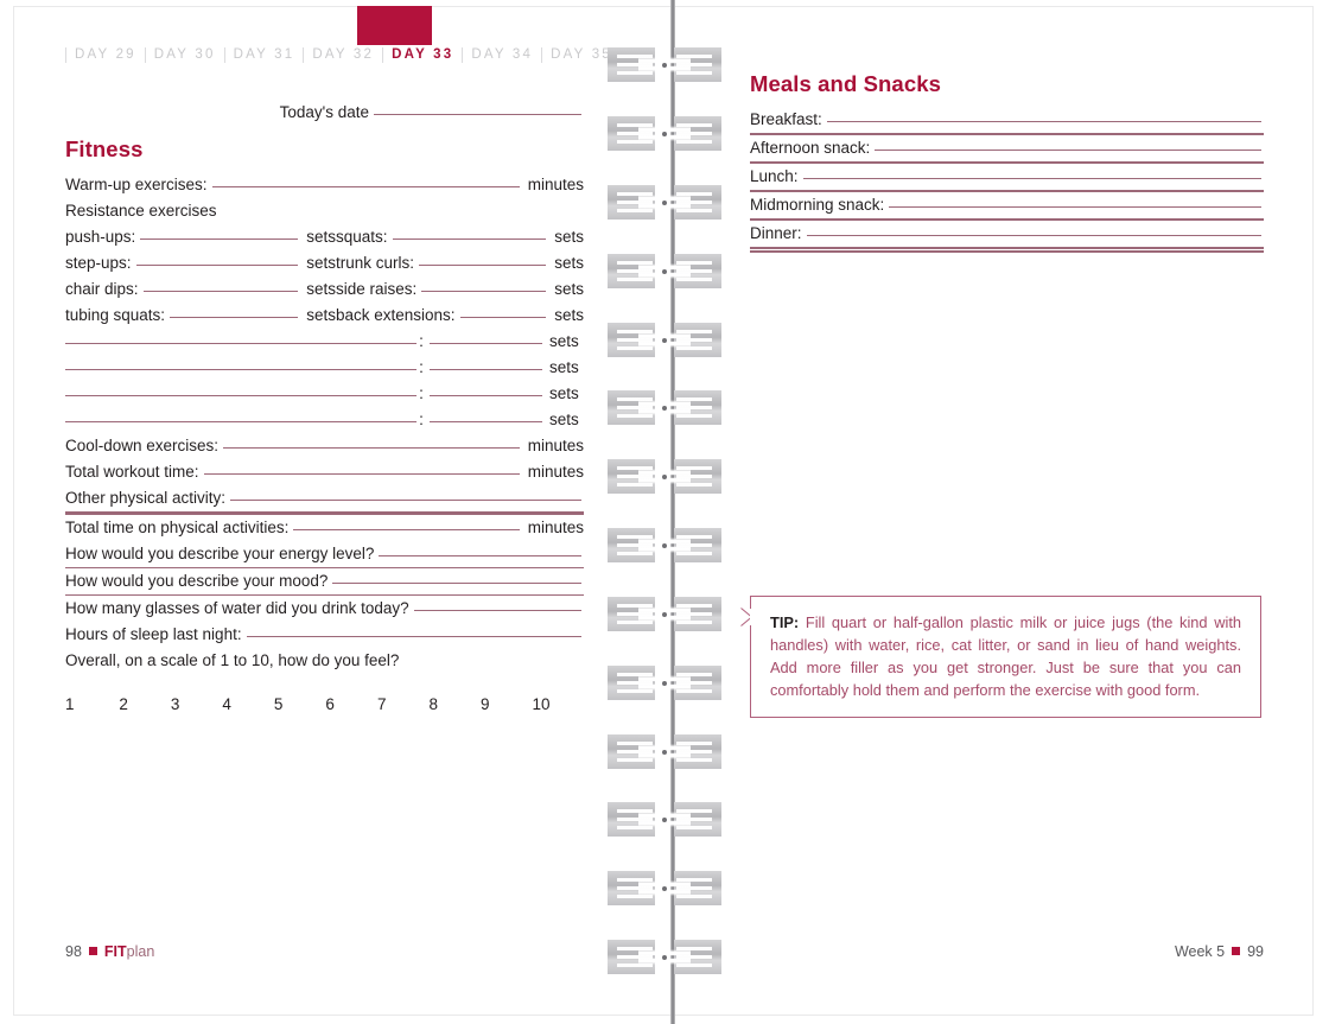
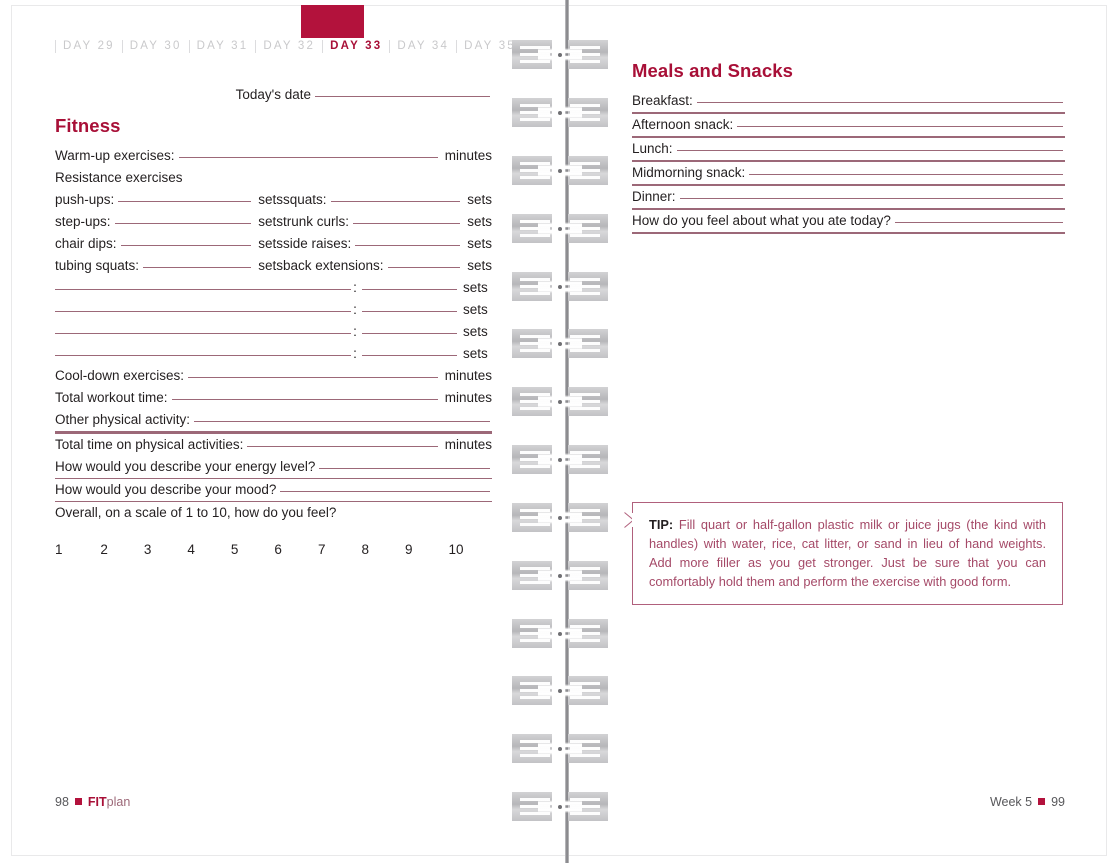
  DAY 29
  DAY 30
  DAY 31
  DAY 32
  DAY 33
  DAY 34
  DAY 3
  Today's date
  Fitness
  Warm-up exercises:
  minutes
  Resistance exercises
  push-ups:
  sets
  squats:
  sets
  step-ups:
  sets
  trunk curls:
  sets
  chair dips:
  sets
  side raises:
  sets
  tubing squats:
  sets
  back extensions:
  sets
  :
  sets
  :
  sets
  :
  sets
  :
  sets
  Cool-down exercises:
  minutes
  Total workout time:
  minutes
  Other physical activity:
  Total time on physical activities:
  minutes
  How would you describe your energy level?
  How would you describe your mood?
- How many glasses of water did you drink today?
- Hours of sleep last night:
  Overall, on a scale of 1 to 10, how do you feel?
  1
  2
  3
  4
  5
  6
  7
  8
  9
  10
  Meals and Snacks
  Breakfast:
  Afternoon snack:
  Lunch:
  Midmorning snack:
  Dinner:
+ How do you feel about what you ate today?
  TIP: Fill quart or half-gallon plastic milk or juice jugs (the kind with handles) with water, rice, cat litter, or sand in lieu of hand weights. Add more filler as you get stronger. Just be sure that you can comfortably hold them and perform the exercise with good form.
  98
  FIT
  plan
  Week 5
  99
